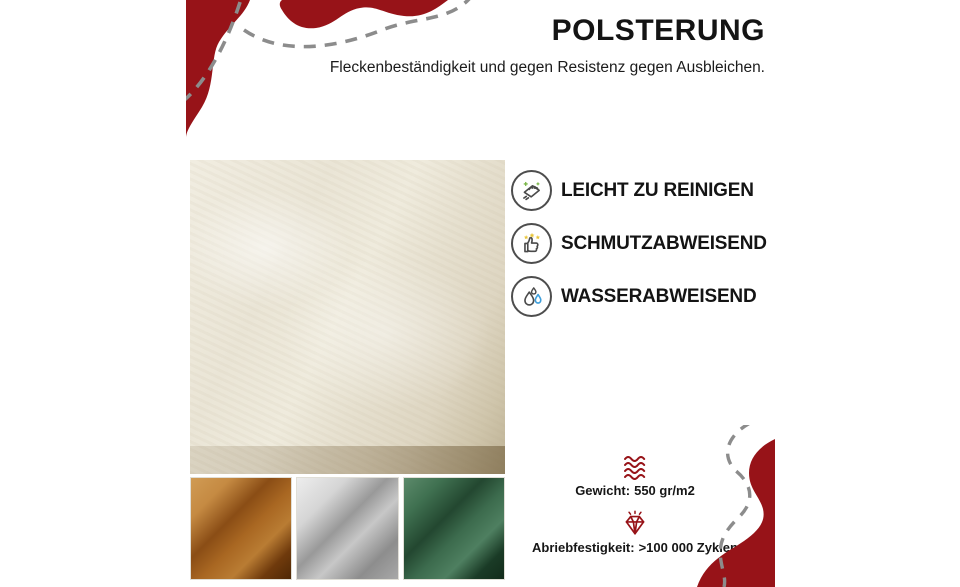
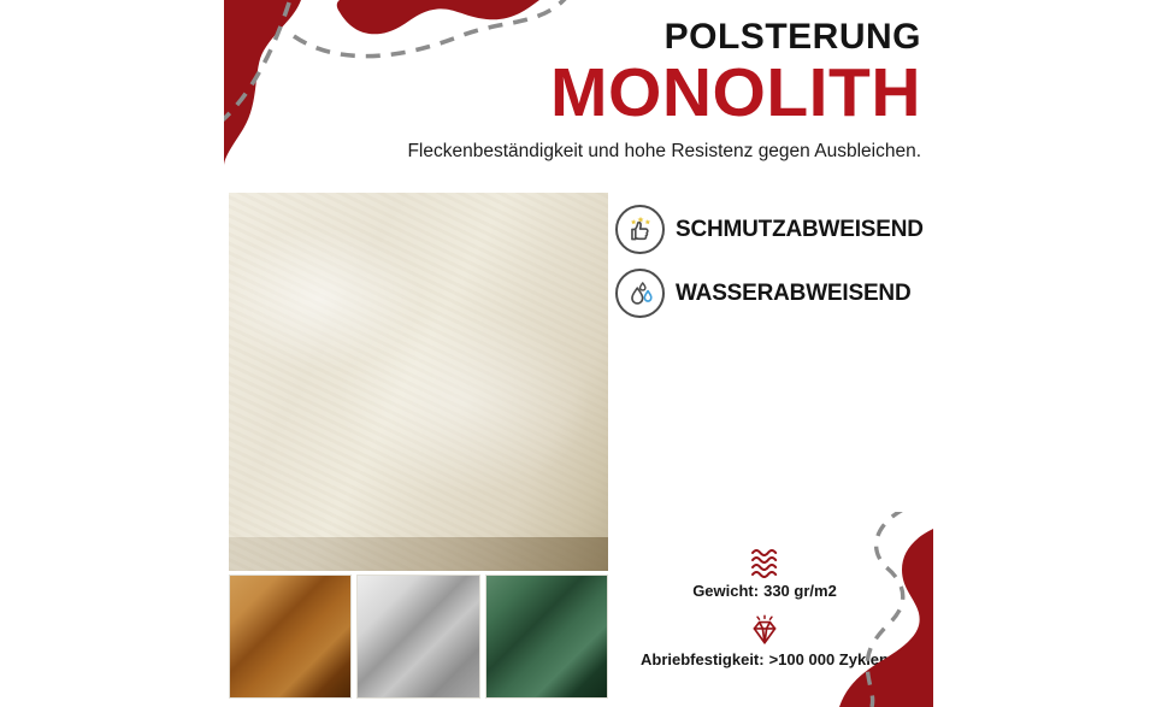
  POLSTERUNG
+ MONOLITH
- Fleckenbeständigkeit und gegen Resistenz gegen Ausbleichen.
+ Fleckenbeständigkeit und hohe Resistenz gegen Ausbleichen.
- LEICHT ZU REINIGEN
  SCHMUTZABWEISEND
  WASSERABWEISEND
- Gewicht: 550 gr/m2
+ Gewicht: 330 gr/m2
  Abriebfestigkeit: >100 000 Zyke
